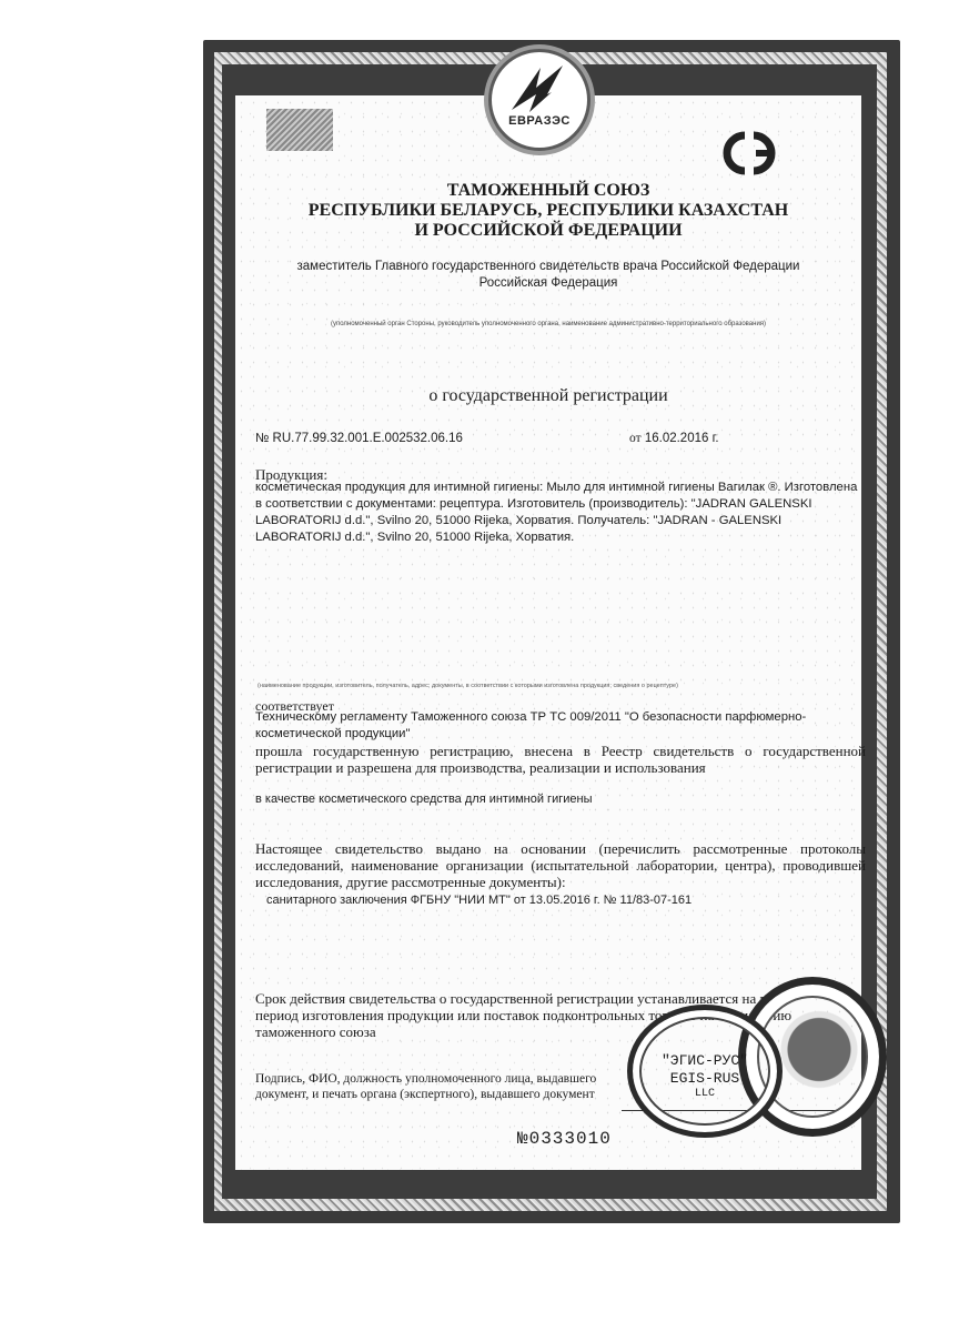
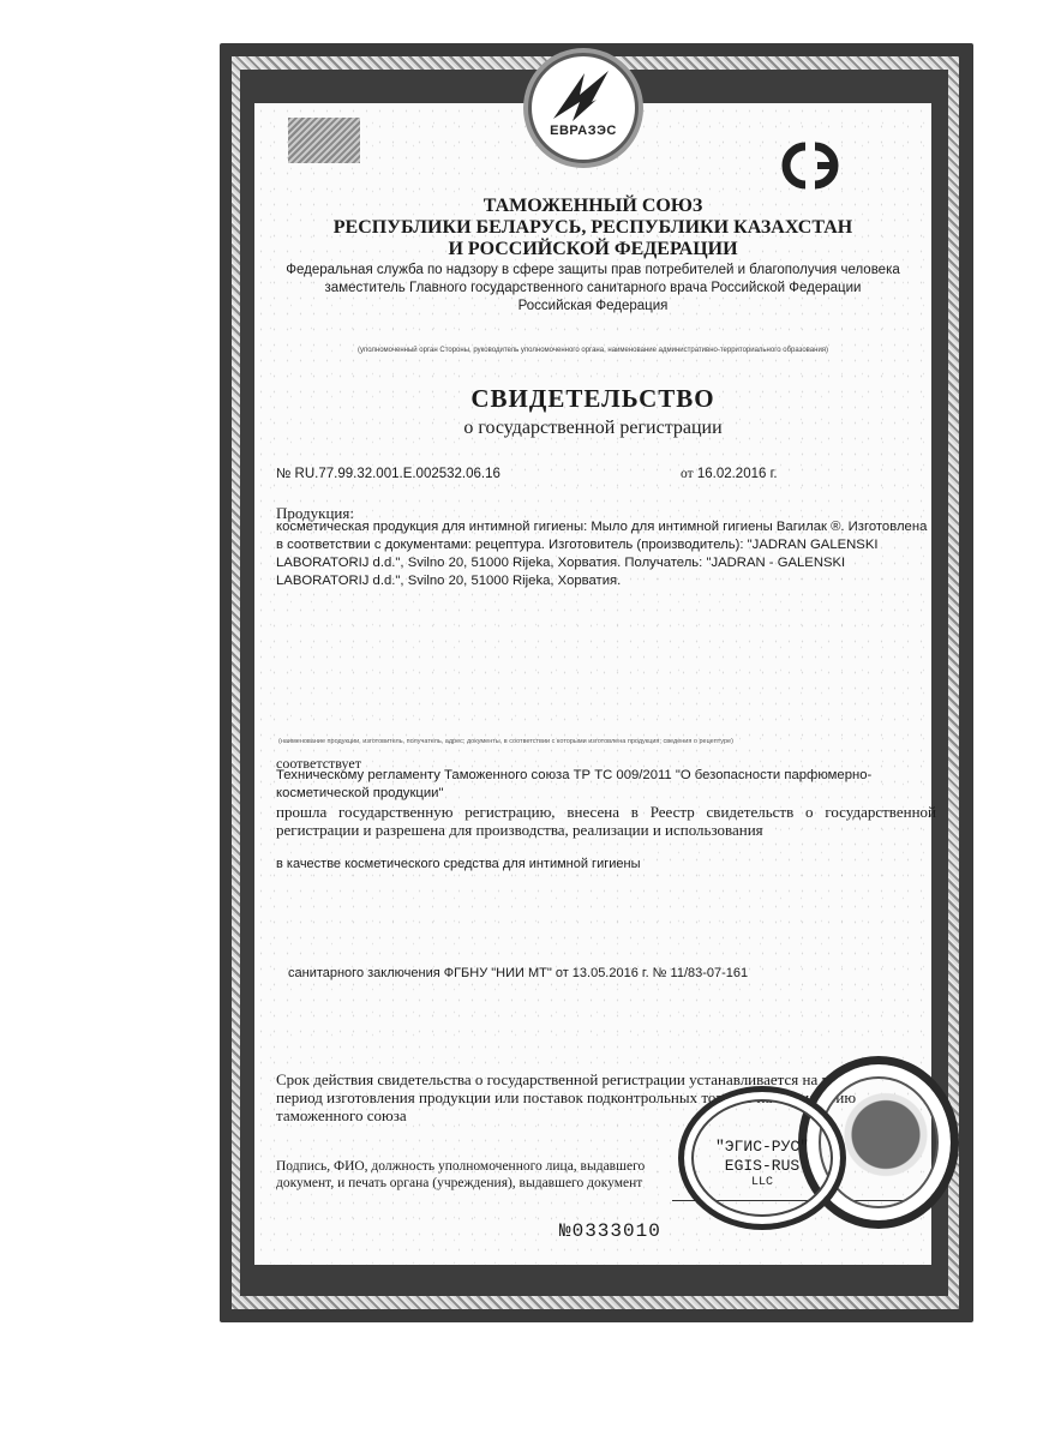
  ЕВРАЗЭС
  ТАМОЖЕННЫЙ СОЮЗ
  РЕСПУБЛИКИ БЕЛАРУСЬ, РЕСПУБЛИКИ КАЗАХСТАН
  И РОССИЙСКОЙ ФЕДЕРАЦИИ
+ Федеральная служба по надзору в сфере защиты прав потребителей и благополучия человека
- заместитель Главного государственного свидетельств врача Российской Федерации
+ заместитель Главного государственного санитарного врача Российской Федерации
  Российская Федерация
+ СВИДЕТЕЛЬСТВО
  о государственной регистрации
  № RU.77.99.32.001.E.002532.06.16
  от 16.02.2016 г.
  Продукция:
  косметическая продукция для интимной гигиены: Мыло для интимной гигиены Вагилак ®. Изготовлена в соответствии с документами: рецептура. Изготовитель (производитель): "JADRAN GALENSKI LABORATORIJ d.d.", Svilno 20, 51000 Rijeka, Хорватия. Получатель: "JADRAN - GALENSKI LABORATORIJ d.d.", Svilno 20, 51000 Rijeka, Хорватия.
  соответствует
  Техническому регламенту Таможенного союза ТР ТС 009/2011 "О безопасности парфюмерно-косметической продукции"
  прошла государственную регистрацию, внесена в Реестр свидетельств о государственной регистрации и разрешена для производства, реализации и использования
  в качестве косметического средства для интимной гигиены
- Настоящее свидетельство выдано на основании (перечислить рассмотренные протоколы исследований, наименование организации (испытательной лаборатории, центра), проводившей исследования, другие рассмотренные документы):
  санитарного заключения ФГБНУ "НИИ МТ" от 13.05.2016 г. № 11/83-07-161
  Срок действия свидетельства о государственной регистрации устанавливается на период изготовления продукции или поставок подконтрольных товаров на терр таможенного союза
- Подпись, ФИО, должность уполномоченного лица, выдавшего документ, и печать органа (экспертного), выдавшего документ
+ Подпись, ФИО, должность уполномоченного лица, выдавшего документ, и печать органа (учреждения), выдавшего документ
  "ЭГИС-РУС"
  EGIS-RUS
  LLC
  №0333010
